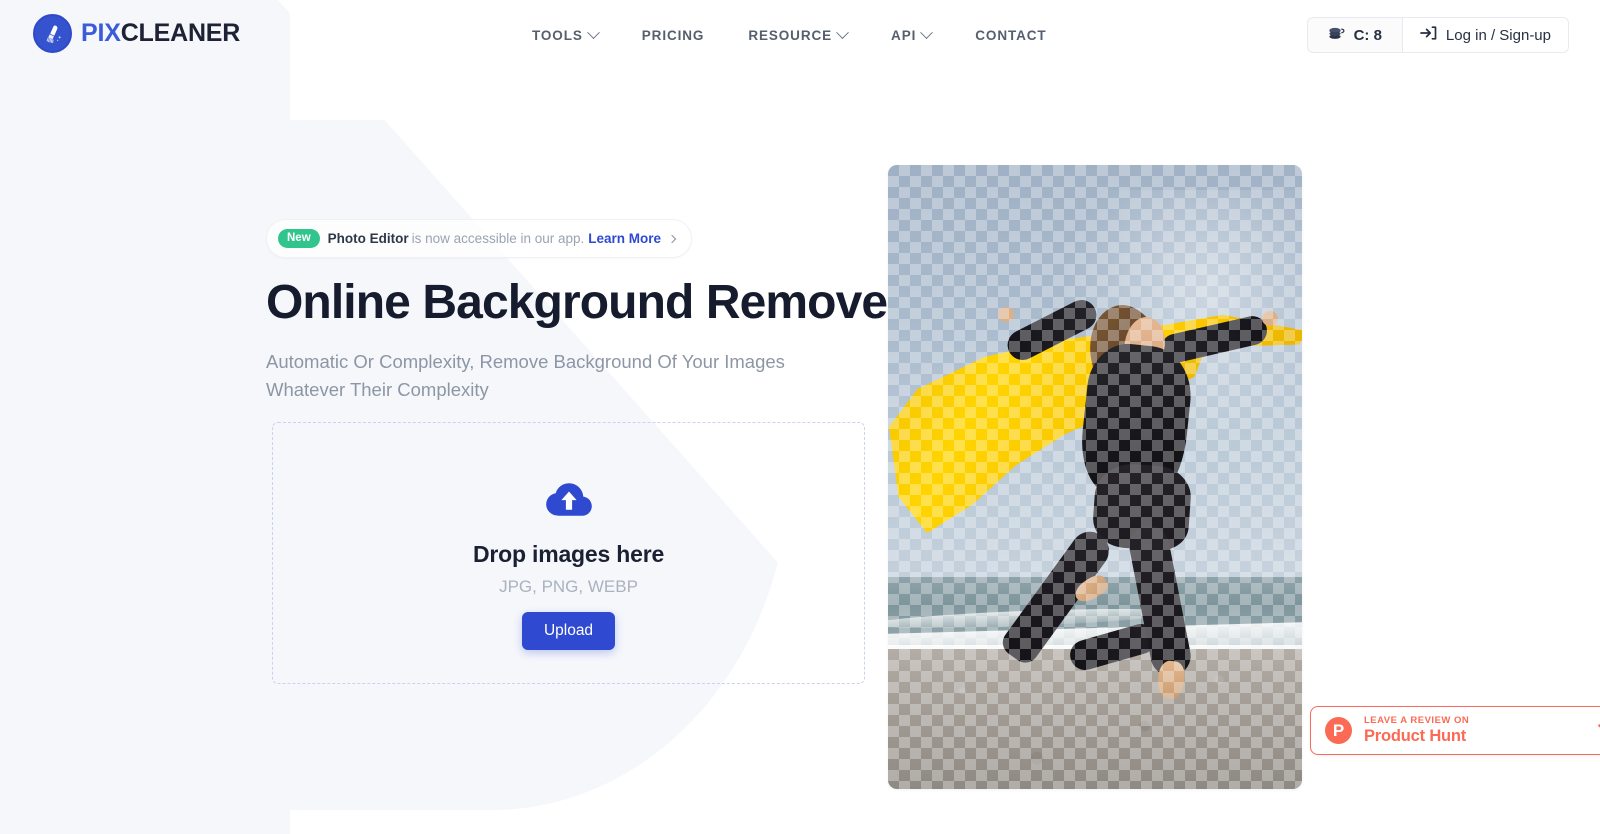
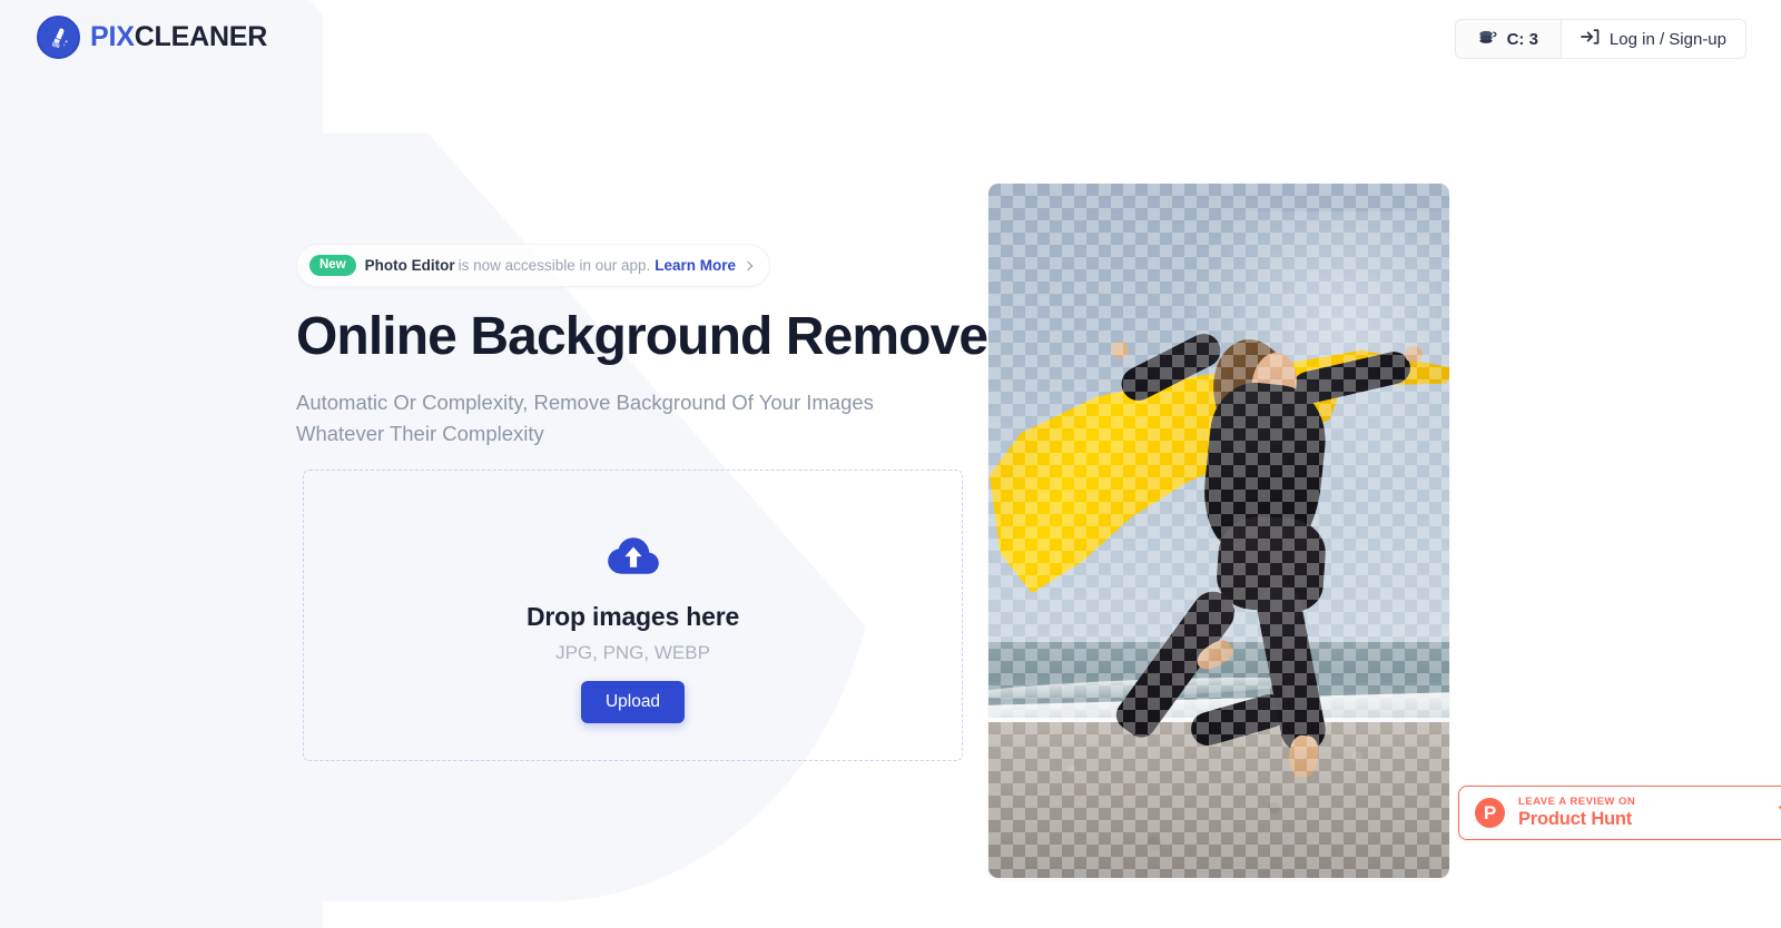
  PIXCLEANER
- TOOLS
- PRICING
- RESOURCE
- API
- CONTACT
- C: 8
+ C: 3
  Log in / Sign-up
  New
  Photo Editor
  is now accessible in our app.
  Learn More
  Online Background Remove
  Automatic Or Complexity, Remove Background Of Your Images Whatever Their Complexity
  Drop images here
  JPG, PNG, WEBP
  Upload
  P
  LEAVE A REVIEW ON
  Product Hunt
